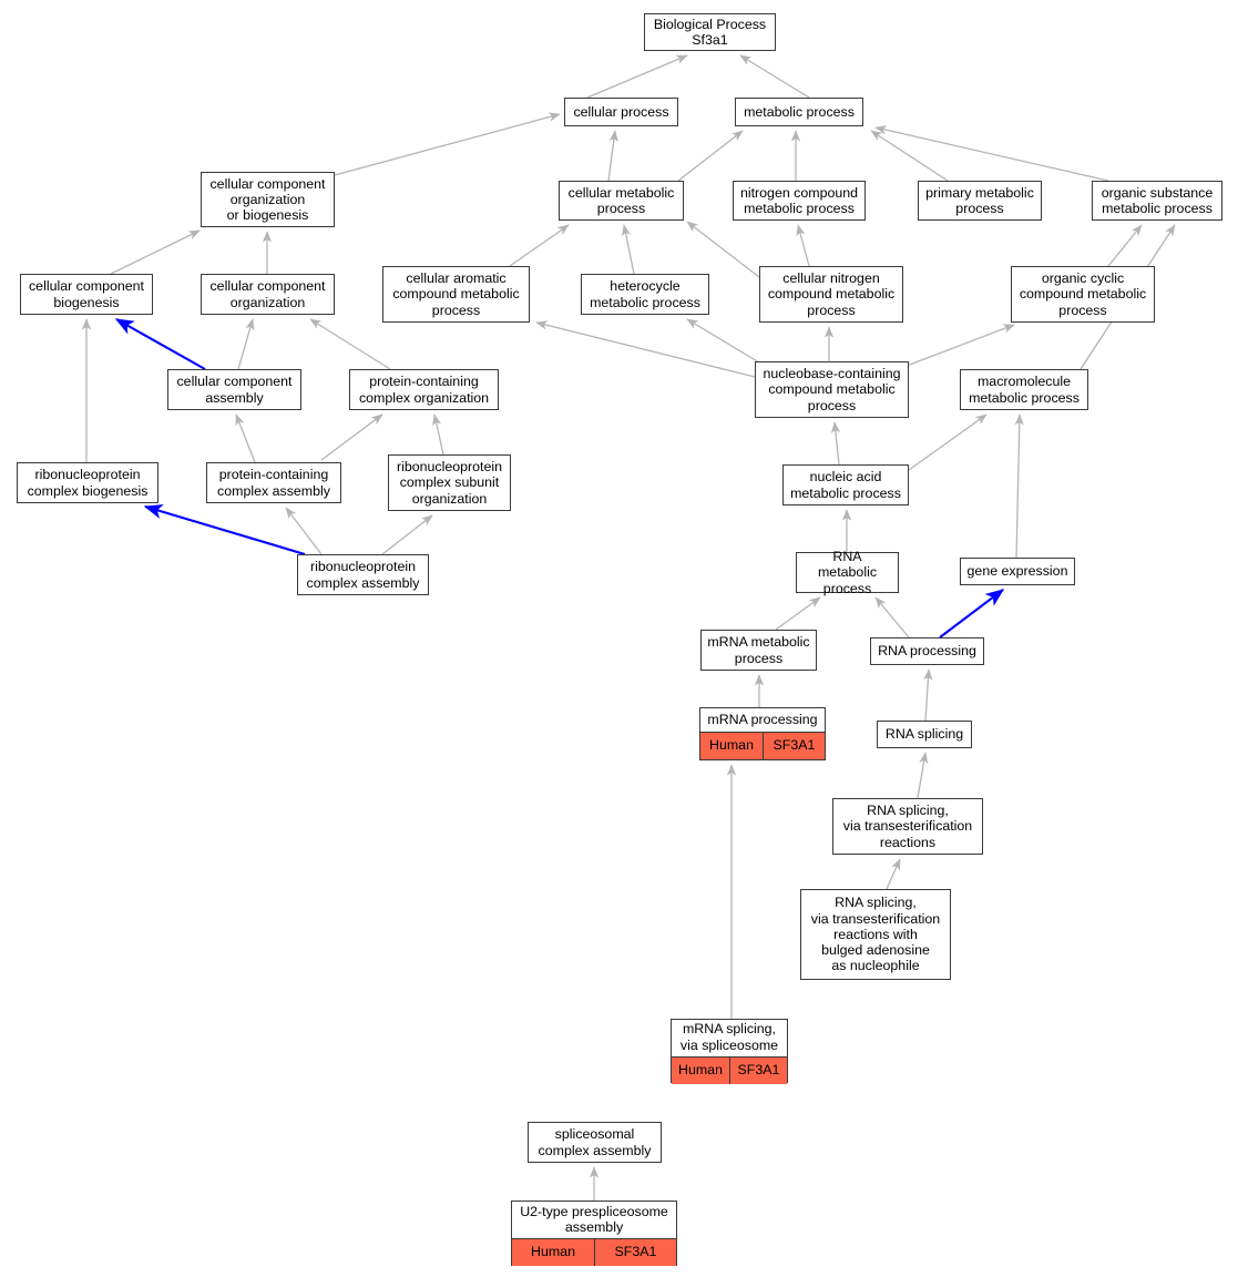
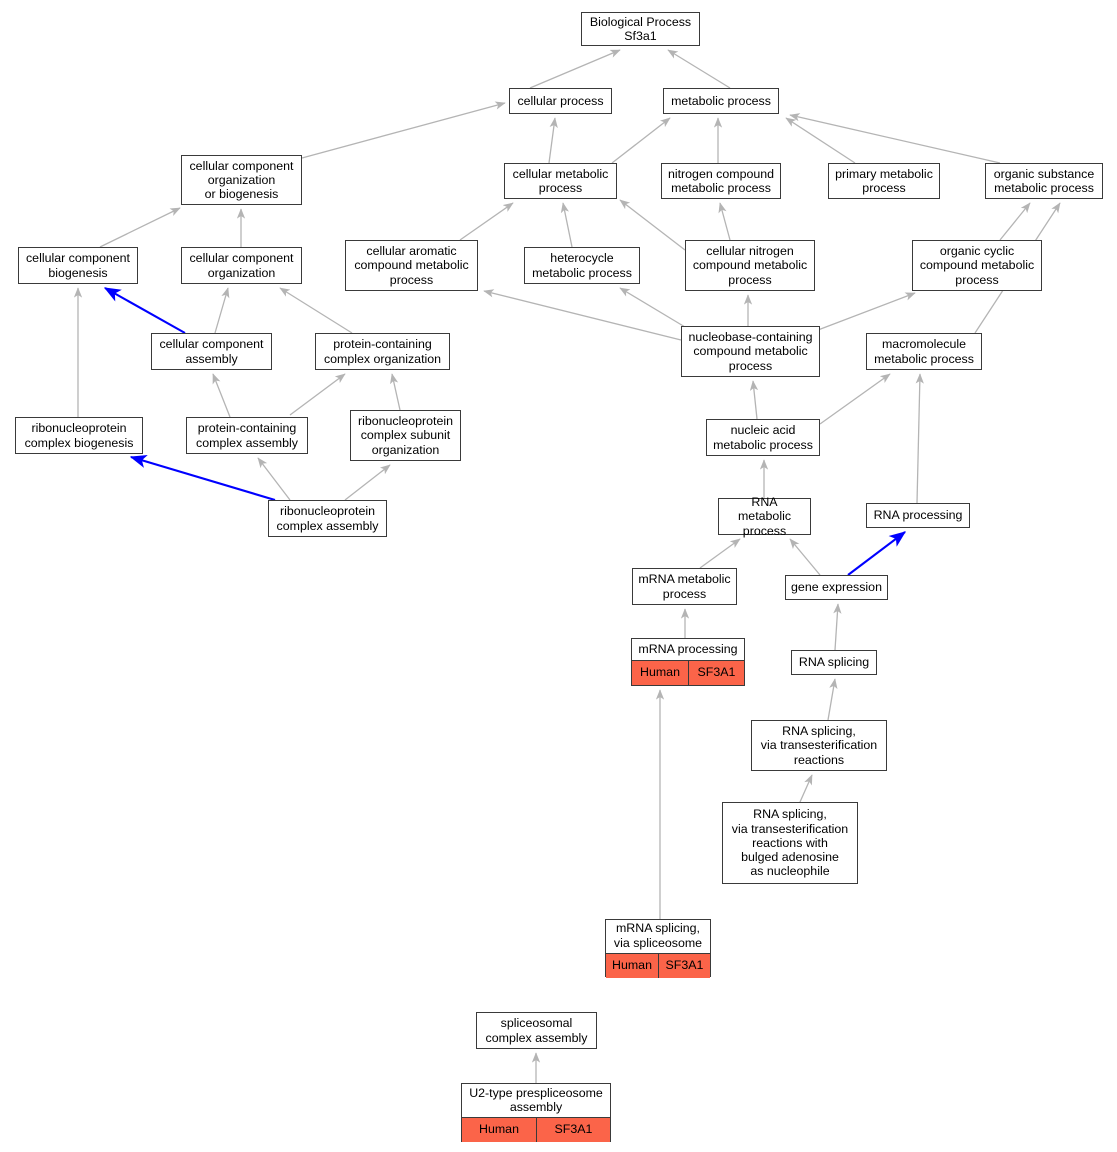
  Biological Process
  Sf3a1
  cellular process
  metabolic process
  cellular component
  organization
  or biogenesis
  cellular metabolic
  process
  nitrogen compound
  metabolic process
  primary metabolic
  process
  organic substance
  metabolic process
  cellular component
  biogenesis
  cellular component
  organization
  cellular aromatic
  compound metabolic
  process
  heterocycle
  metabolic process
  cellular nitrogen
  compound metabolic
  process
  organic cyclic
  compound metabolic
  process
  cellular component
  assembly
  protein-containing
  complex organization
  nucleobase-containing
  compound metabolic
  process
  macromolecule
  metabolic process
  ribonucleoprotein
  complex biogenesis
  protein-containing
  complex assembly
  ribonucleoprotein
  complex subunit
  organization
  nucleic acid
  metabolic process
  ribonucleoprotein
  complex assembly
  RNA metabolic
  process
- gene expression
+ RNA processing
  mRNA metabolic
  process
- RNA processing
+ gene expression
  mRNA processing
  Human
  SF3A1
  RNA splicing
  RNA splicing,
  via transesterification
  reactions
  RNA splicing,
  via transesterification
  reactions with
  bulged adenosine
  as nucleophile
  mRNA splicing,
  via spliceosome
  Human
  SF3A1
  spliceosomal
  complex assembly
  U2-type prespliceosome
  assembly
  Human
  SF3A1
